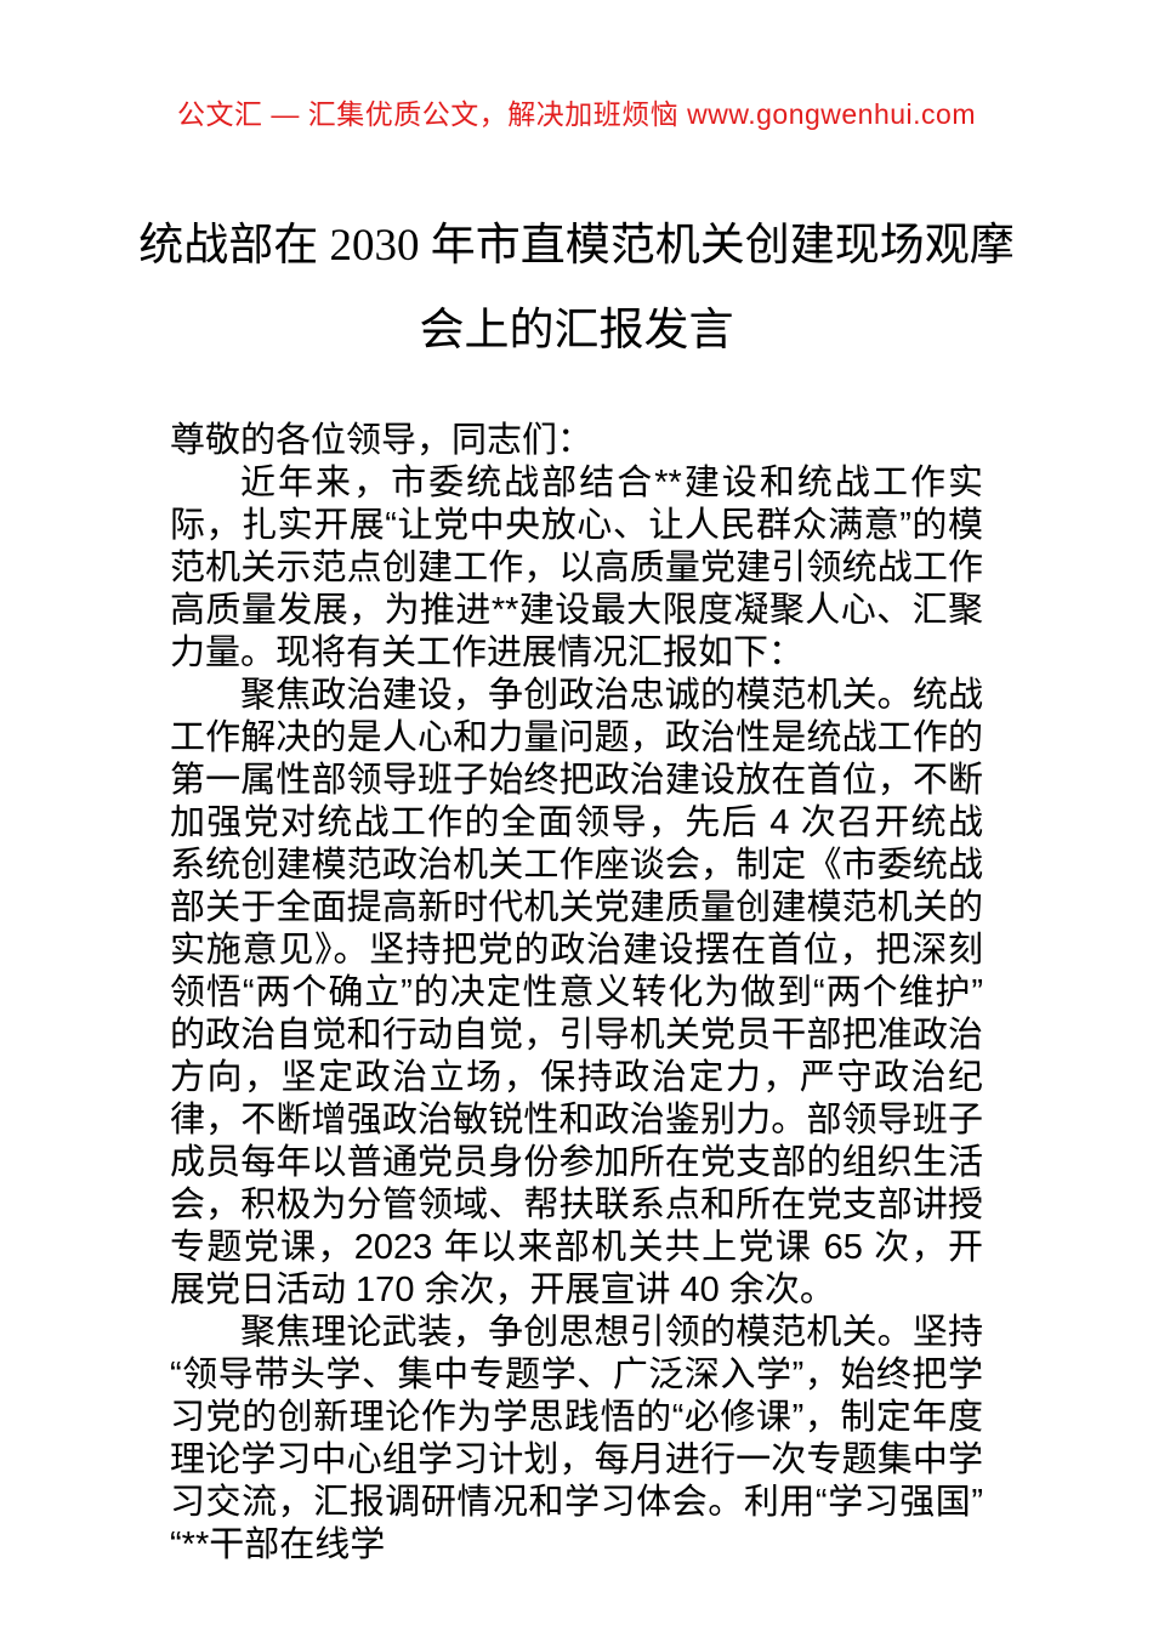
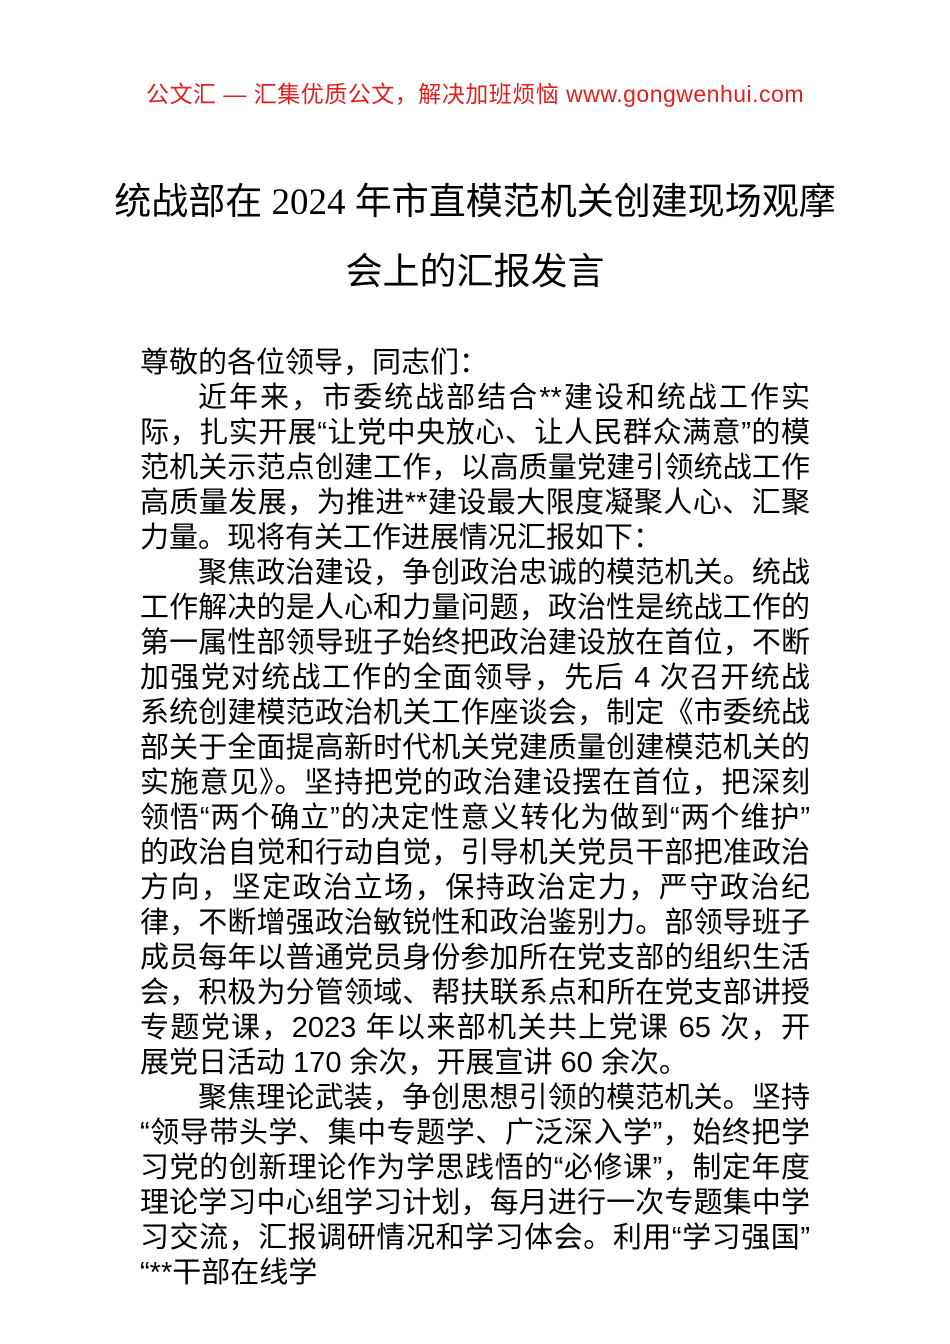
  公文汇 — 汇集优质公文，解决加班烦恼 www.gongwenhui.com
- 统战部在 2030 年市直模范机关创建现场观摩会上的汇报发言
+ 统战部在 2024 年市直模范机关创建现场观摩会上的汇报发言
  尊敬的各位领导，同志们：
  近年来，市委统战部结合**建设和统战工作实际，扎实开展“让党中央放心、让人民群众满意”的模范机关示范点创建工作，以高质量党建引领统战工作高质量发展，为推进**建设最大限度凝聚人心、汇聚力量。现将有关工作进展情况汇报如下：
- 聚焦政治建设，争创政治忠诚的模范机关。统战工作解决的是人心和力量问题，政治性是统战工作的第一属性部领导班子始终把政治建设放在首位，不断加强党对统战工作的全面领导，先后 4 次召开统战系统创建模范政治机关工作座谈会，制定《市委统战部关于全面提高新时代机关党建质量创建模范机关的实施意见》。坚持把党的政治建设摆在首位，把深刻领悟“两个确立”的决定性意义转化为做到“两个维护”的政治自觉和行动自觉，引导机关党员干部把准政治方向，坚定政治立场，保持政治定力，严守政治纪律，不断增强政治敏锐性和政治鉴别力。部领导班子成员每年以普通党员身份参加所在党支部的组织生活会，积极为分管领域、帮扶联系点和所在党支部讲授专题党课，2023 年以来部机关共上党课 65 次，开展党日活动 170 余次，开展宣讲 40 余次。
+ 聚焦政治建设，争创政治忠诚的模范机关。统战工作解决的是人心和力量问题，政治性是统战工作的第一属性部领导班子始终把政治建设放在首位，不断加强党对统战工作的全面领导，先后 4 次召开统战系统创建模范政治机关工作座谈会，制定《市委统战部关于全面提高新时代机关党建质量创建模范机关的实施意见》。坚持把党的政治建设摆在首位，把深刻领悟“两个确立”的决定性意义转化为做到“两个维护”的政治自觉和行动自觉，引导机关党员干部把准政治方向，坚定政治立场，保持政治定力，严守政治纪律，不断增强政治敏锐性和政治鉴别力。部领导班子成员每年以普通党员身份参加所在党支部的组织生活会，积极为分管领域、帮扶联系点和所在党支部讲授专题党课，2023 年以来部机关共上党课 65 次，开展党日活动 170 余次，开展宣讲 60 余次。
  聚焦理论武装，争创思想引领的模范机关。坚持“领导带头学、集中专题学、广泛深入学”，始终把学习党的创新理论作为学思践悟的“必修课”，制定年度理论学习中心组学习计划，每月进行一次专题集中学习交流，汇报调研情况和学习体会。利用“学习强国” “**干部在线学
